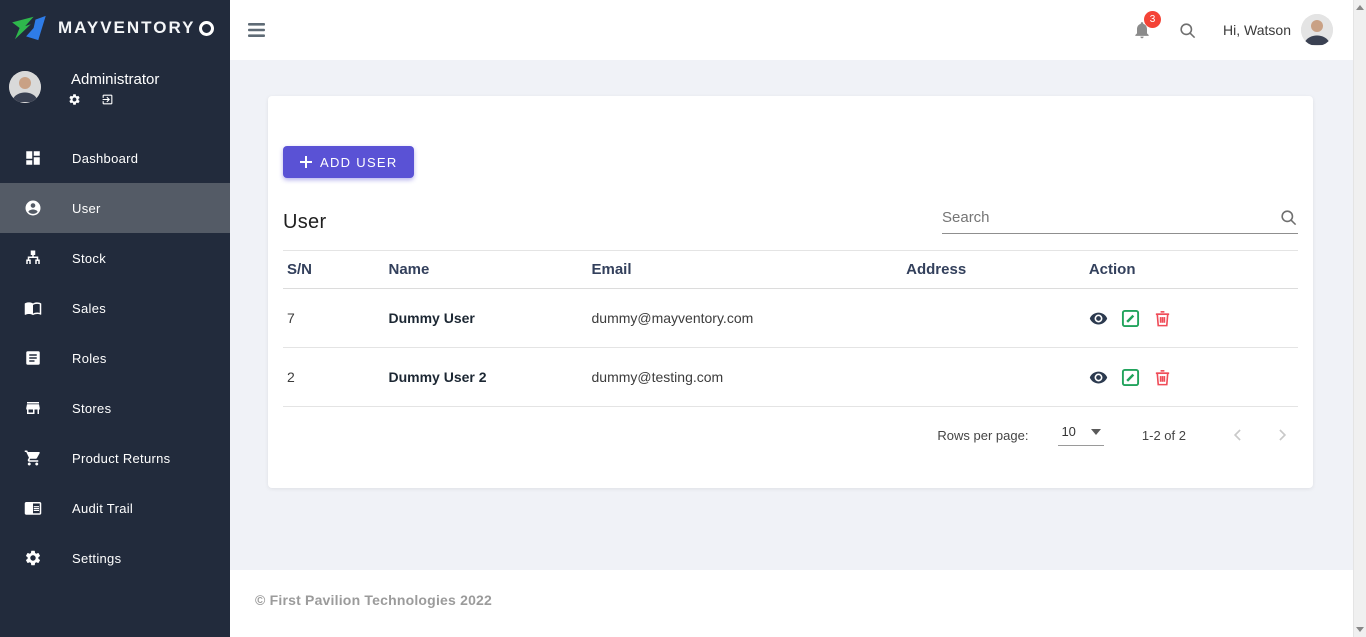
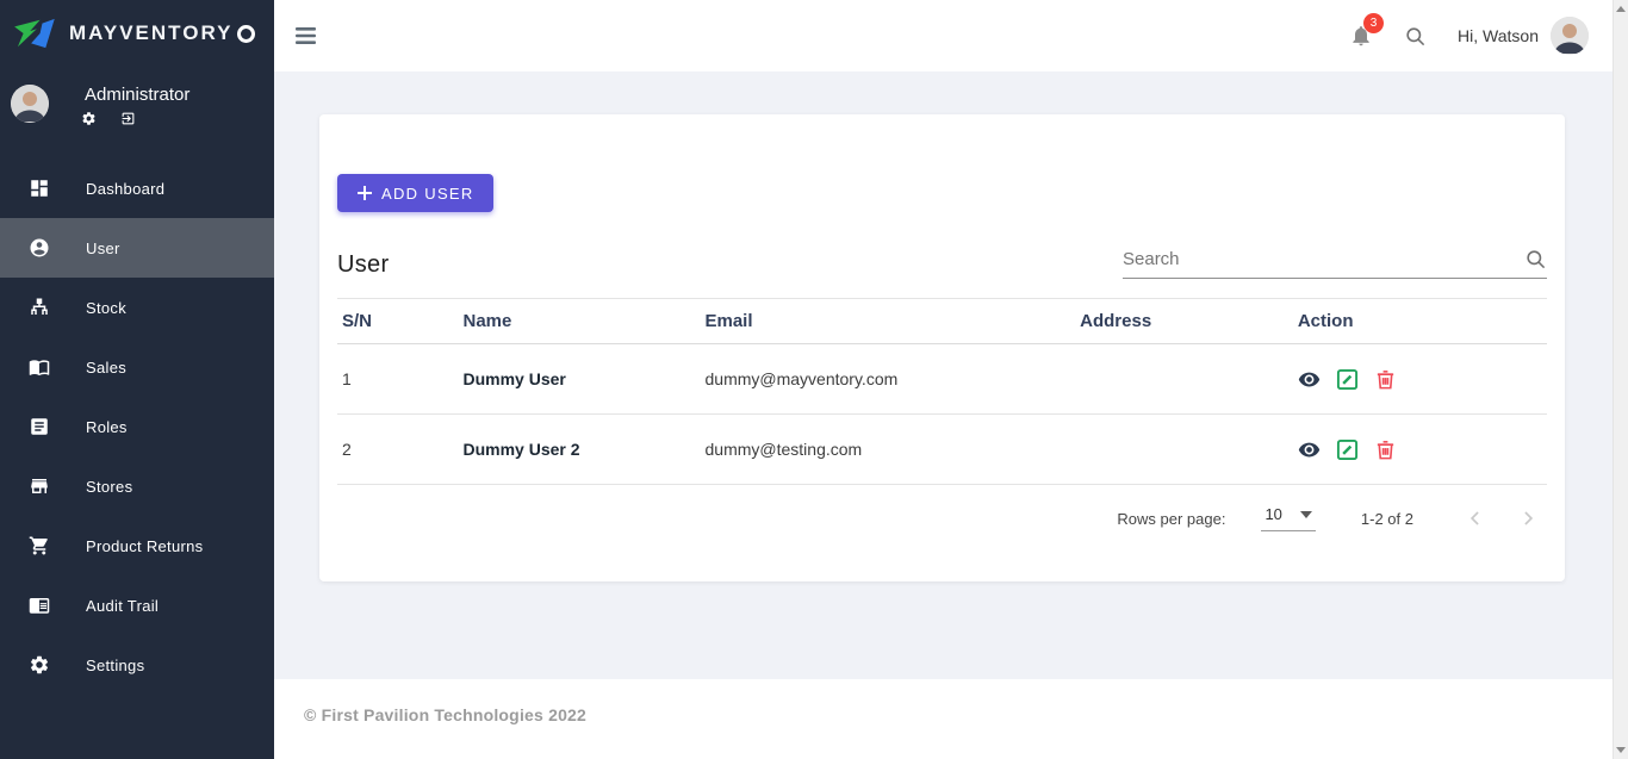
  MAYVENTORY
  Administrator
  Dashboard
  User
  Stock
  Sales
  Roles
  Stores
  Product Returns
  Audit Trail
  Settings
  3
  Hi, Watson
  ADD USER
  User
  Search
  S/N	Name	Email	Address	Action
- 7	Dummy User	dummy@mayventory.com
+ 1	Dummy User	dummy@mayventory.com
  2	Dummy User 2	dummy@testing.com
  Rows per page:
  10
  1-2 of 2
  © First Pavilion Technologies 2022
